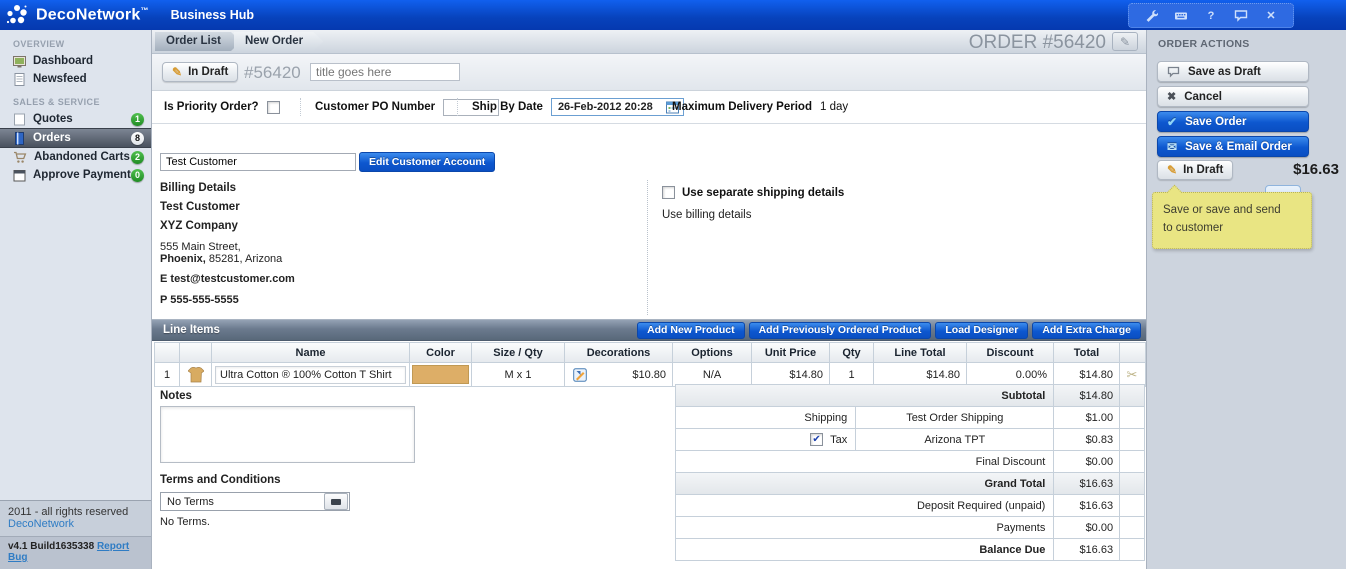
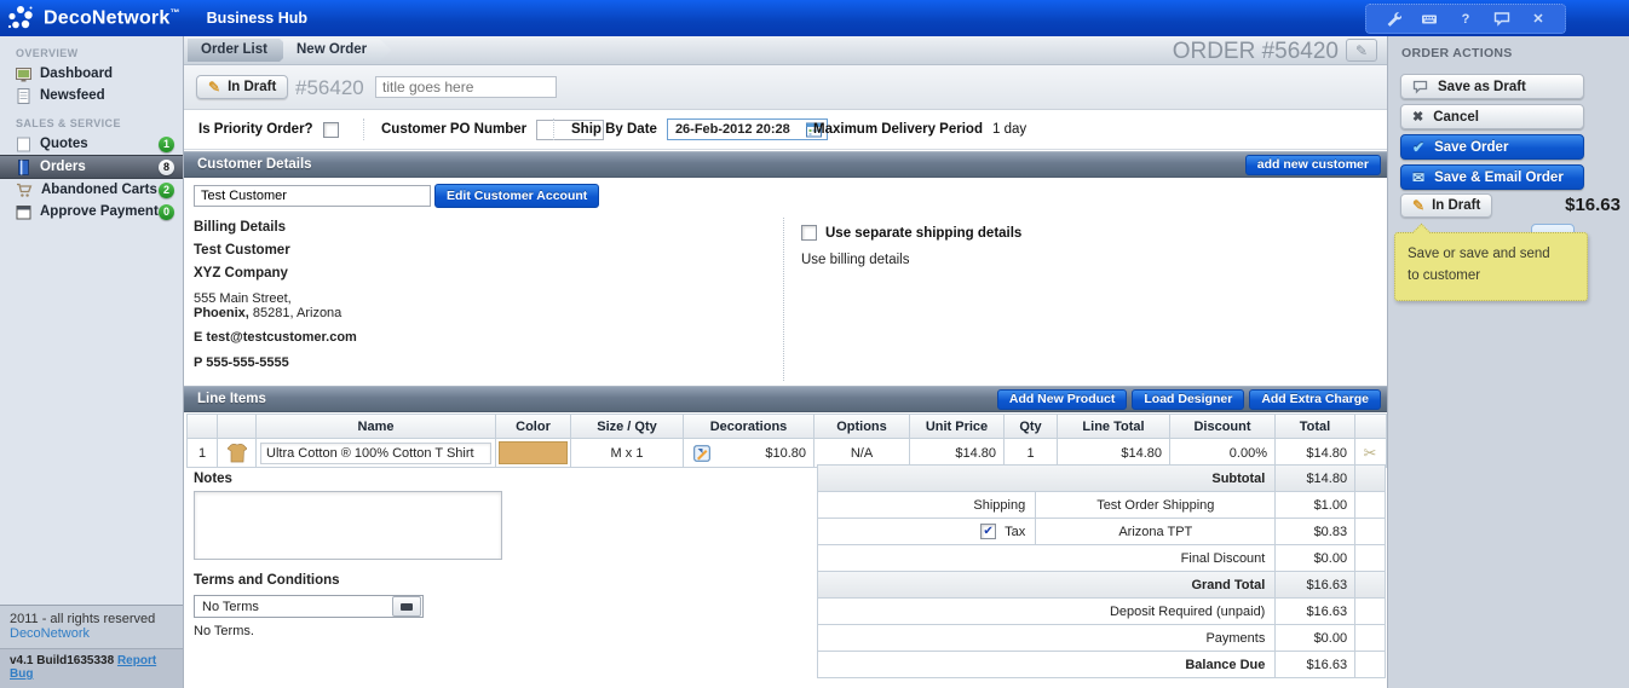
  DecoNetwork™
  Business Hub
  ?
  ✕
  OVERVIEW
  Dashboard
  Newsfeed
  SALES & SERVICE
  Quotes
  1
  Orders
  8
  Abandoned Carts
  2
  Approve Payment
  0
  2011 - all rights reserved
  DecoNetwork
  v4.1 Build1635338 Report Bug
  Order List
  New Order
  ORDER #56420
  ✎
  ✎
  In Draft
  #56420
  title goes here
  Is Priority Order?
  Customer PO Number
  Ship By Date
  26-Feb-2012 20:28
  Maximum Delivery Period
  1 day
+ Customer Details
+ add new customer
  Test Customer
  Edit Customer Account
  Billing Details
  Test Customer
  XYZ Company
  555 Main Street,
  Phoenix, 85281, Arizona
  E test@testcustomer.com
  P 555-555-5555
  Use separate shipping details
  Use billing details
  Line Items
  Add New Product
- Add Previously Ordered Product
  Load Designer
  Add Extra Charge
  Name
  Color
  Size / Qty
  Decorations
  Options
  Unit Price
  Qty
  Line Total
  Discount
  Total
  1
  Ultra Cotton ® 100% Cotton T Shirt
  M x 1
  $10.80
  N/A
  $14.80
  1
  $14.80
  0.00%
  $14.80
  ✂
  Subtotal
  $14.80
  Shipping
  Test Order Shipping
  $1.00
  ✔
  Tax
  Arizona TPT
  $0.83
  Final Discount
  $0.00
  Grand Total
  $16.63
  Deposit Required (unpaid)
  $16.63
  Payments
  $0.00
  Balance Due
  $16.63
  Notes
  Terms and Conditions
  No Terms
  No Terms.
  ORDER ACTIONS
  Save as Draft
  ✖
  Cancel
  ✔
  Save Order
  ✉
  Save & Email Order
  ✎
  In Draft
  $16.63
  Save or save and send
  to customer
